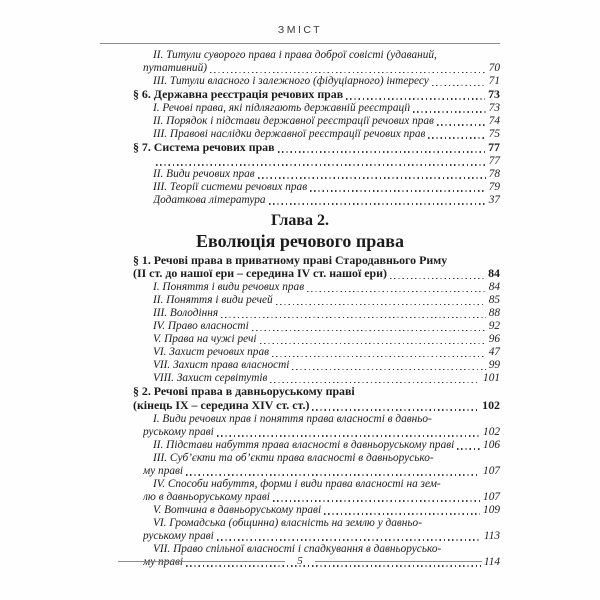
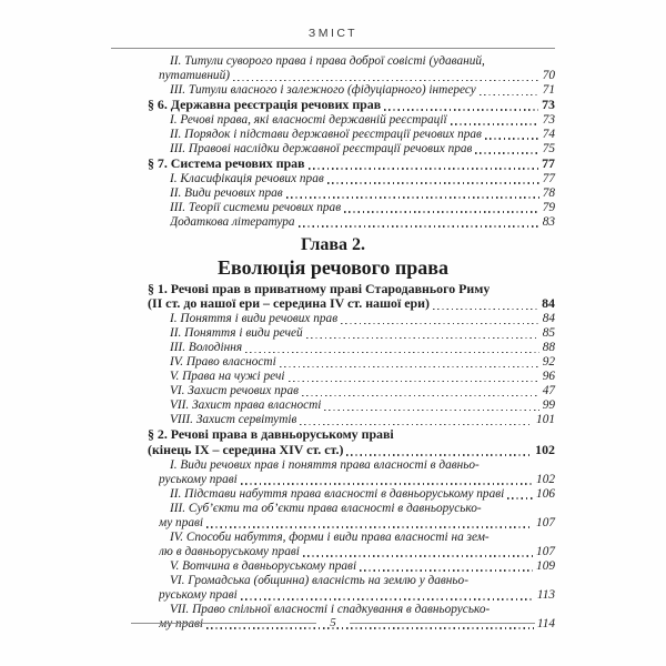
  ЗМІСТ
  II. Титули суворого права і права доброї совісті (удаваний,
  путативний)
  70
  III. Титули власного і залежного (фідуціарного) інтересу
  71
  § 6. Державна реєстрація речових прав
  73
- I. Речові права, які підлягають державній реєстрації
+ I. Речові права, які власності державній реєстрації
  73
  II. Порядок і підстави державної реєстрації речових прав
  74
  III. Правові наслідки державної реєстрації речових прав
  75
  § 7. Система речових прав
  77
+ I. Класифікація речових прав
  77
  II. Види речових прав
  78
  III. Теорії системи речових прав
  79
  Додаткова література
- 37
+ 83
  Глава 2.
  Еволюція речового права
- § 1. Речові права в приватному праві Стародавнього Риму
+ § 1. Речові прав в приватному праві Стародавнього Риму
  (II ст. до нашої ери – середина IV ст. нашої ери)
  84
  I. Поняття і види речових прав
  84
  II. Поняття і види речей
  85
  III. Володіння
  88
  IV. Право власності
  92
  V. Права на чужі речі
  96
  VI. Захист речових прав
  47
  VII. Захист права власності
  99
  VIII. Захист сервітутів
  101
  § 2. Речові права в давньоруському праві
  (кінець IX – середина XIV ст. ст.)
  102
  I. Види речових прав і поняття права власності в давньо-
  руському праві
  102
  II. Підстави набуття права власності в давньоруському праві
  106
  III. Суб’єкти та об’єкти права власності в давньорусько-
  му праві
  107
  IV. Способи набуття, форми і види права власності на зем-
  лю в давньоруському праві
  107
  V. Вотчина в давньоруському праві
  109
  VI. Громадська (общинна) власність на землю у давньо-
  руському праві
  113
  VII. Право спільної власності і спадкування в давньорусько-
  му праві
  114
  5
